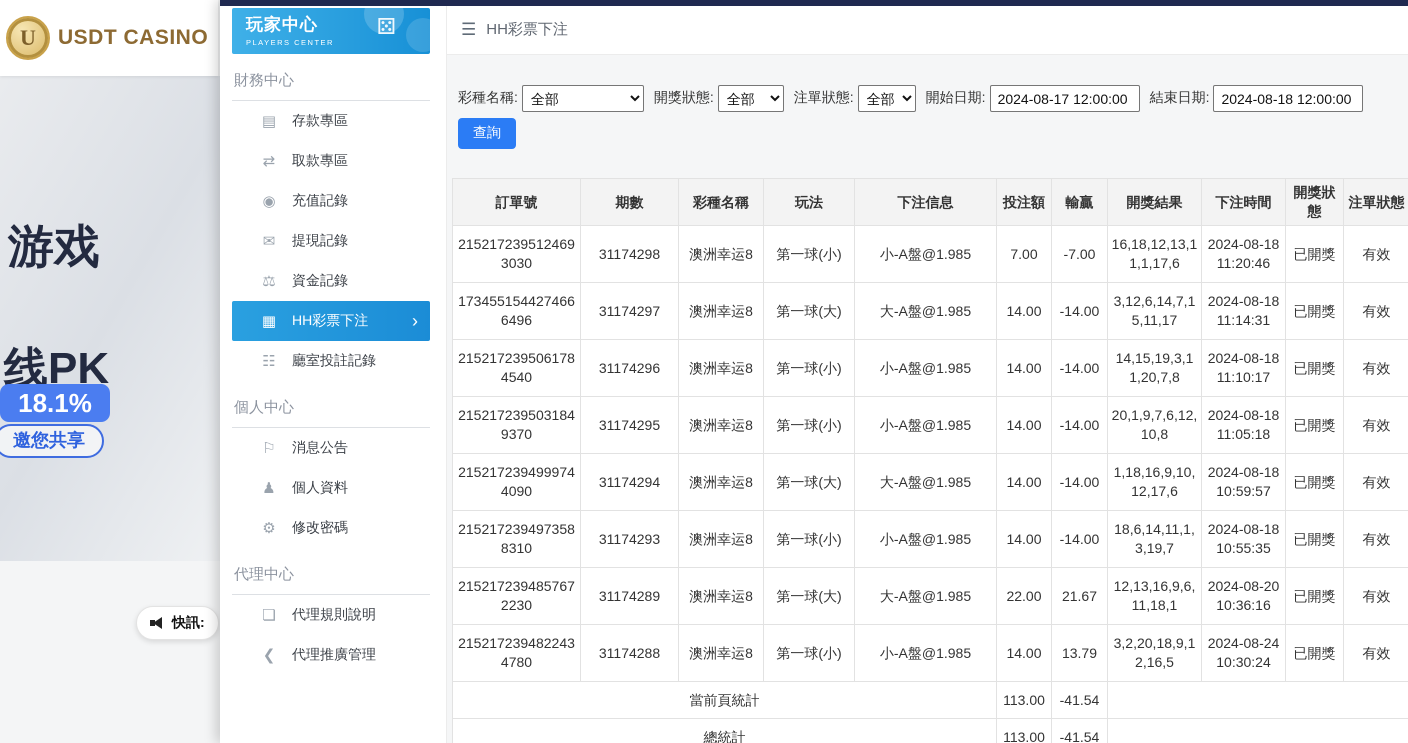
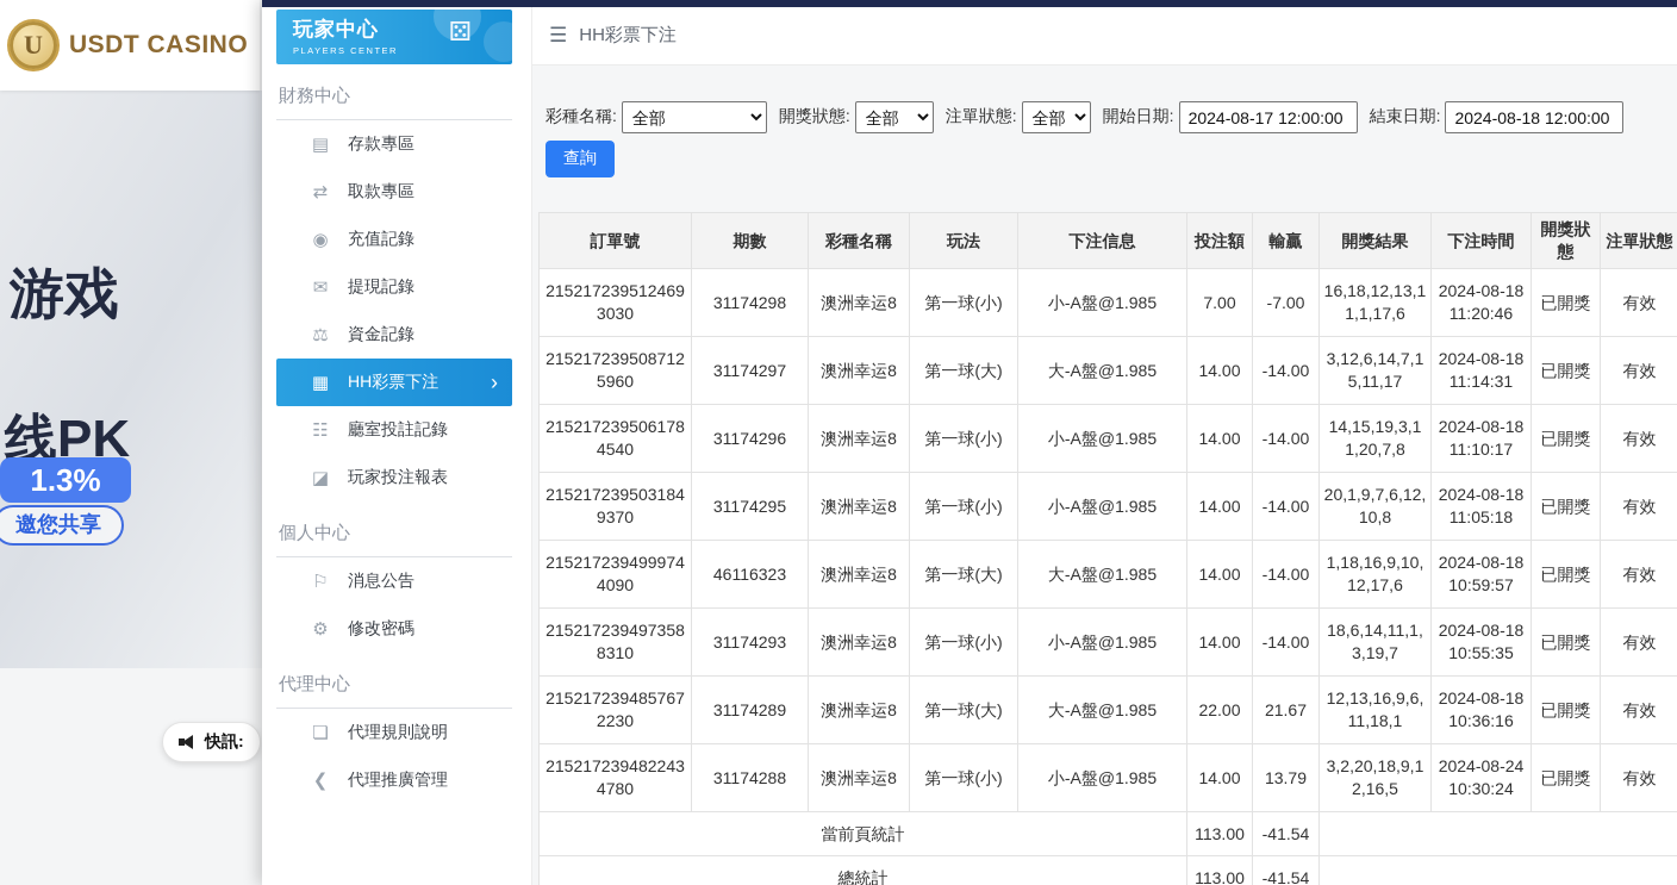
  游戏
  线PK
- 18.1%
+ 1.3%
  邀您共享
  U
  USDT CASINO
  快訊:
  ⚄
  玩家中心
  PLAYERS CENTER
  財務中心
  ▤
  存款專區
  ⇄
  取款專區
  ◉
  充值記錄
  ✉
  提現記錄
  ⚖
  資金記錄
  ▦
  HH彩票下注
  ›
  ☷
  廳室投註記錄
+ ◪
+ 玩家投注報表
  個人中心
  ⚐
  消息公告
- ♟
- 個人資料
  ⚙
  修改密碼
  代理中心
  ❏
  代理規則說明
  ❮
  代理推廣管理
  ☰
  HH彩票下注
  彩種名稱:
  全部
  開獎狀態:
  全部
  注單狀態:
  全部
  開始日期:
  2024-08-17 12:00:00
  結束日期:
  2024-08-18 12:00:00
  查詢
  訂單號	期數	彩種名稱	玩法	下注信息	投注額	輸贏	開獎結果	下注時間	開獎狀態	注單狀態
  2152172395124693030	31174298	澳洲幸运8	第一球(小)	小-A盤@1.985	7.00	-7.00	16,18,12,13,11,1,17,6	2024-08-18 11:20:46	已開獎	有效
- 1734551544274666496	31174297	澳洲幸运8	第一球(大)	大-A盤@1.985	14.00	-14.00	3,12,6,14,7,15,11,17	2024-08-18 11:14:31	已開獎	有效
+ 2152172395087125960	31174297	澳洲幸运8	第一球(大)	大-A盤@1.985	14.00	-14.00	3,12,6,14,7,15,11,17	2024-08-18 11:14:31	已開獎	有效
  2152172395061784540	31174296	澳洲幸运8	第一球(小)	小-A盤@1.985	14.00	-14.00	14,15,19,3,11,20,7,8	2024-08-18 11:10:17	已開獎	有效
  2152172395031849370	31174295	澳洲幸运8	第一球(小)	小-A盤@1.985	14.00	-14.00	20,1,9,7,6,12,10,8	2024-08-18 11:05:18	已開獎	有效
- 2152172394999744090	31174294	澳洲幸运8	第一球(大)	大-A盤@1.985	14.00	-14.00	1,18,16,9,10,12,17,6	2024-08-18 10:59:57	已開獎	有效
+ 2152172394999744090	46116323	澳洲幸运8	第一球(大)	大-A盤@1.985	14.00	-14.00	1,18,16,9,10,12,17,6	2024-08-18 10:59:57	已開獎	有效
  2152172394973588310	31174293	澳洲幸运8	第一球(小)	小-A盤@1.985	14.00	-14.00	18,6,14,11,1,3,19,7	2024-08-18 10:55:35	已開獎	有效
- 2152172394857672230	31174289	澳洲幸运8	第一球(大)	大-A盤@1.985	22.00	21.67	12,13,16,9,6,11,18,1	2024-08-20 10:36:16	已開獎	有效
+ 2152172394857672230	31174289	澳洲幸运8	第一球(大)	大-A盤@1.985	22.00	21.67	12,13,16,9,6,11,18,1	2024-08-18 10:36:16	已開獎	有效
  2152172394822434780	31174288	澳洲幸运8	第一球(小)	小-A盤@1.985	14.00	13.79	3,2,20,18,9,12,16,5	2024-08-24 10:30:24	已開獎	有效
  當前頁統計	113.00	-41.54
  總統計	113.00	-41.54
